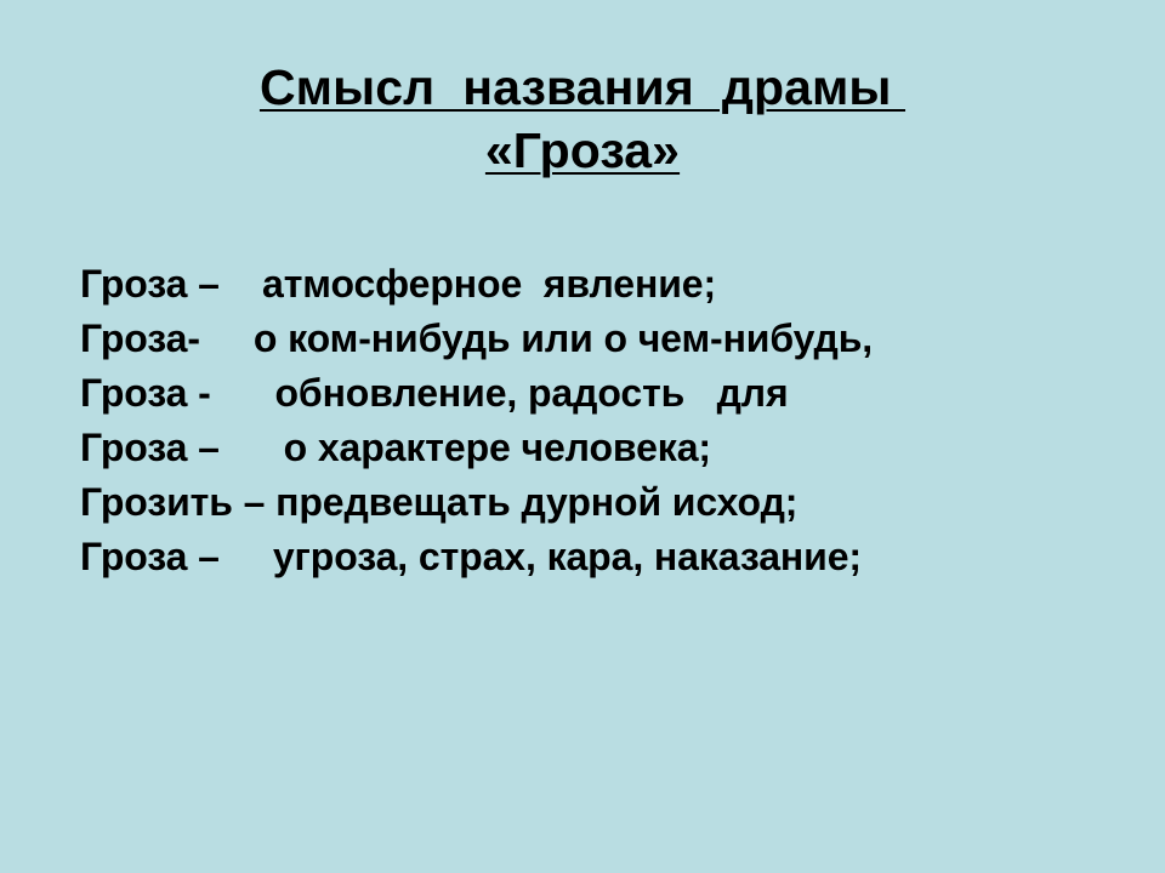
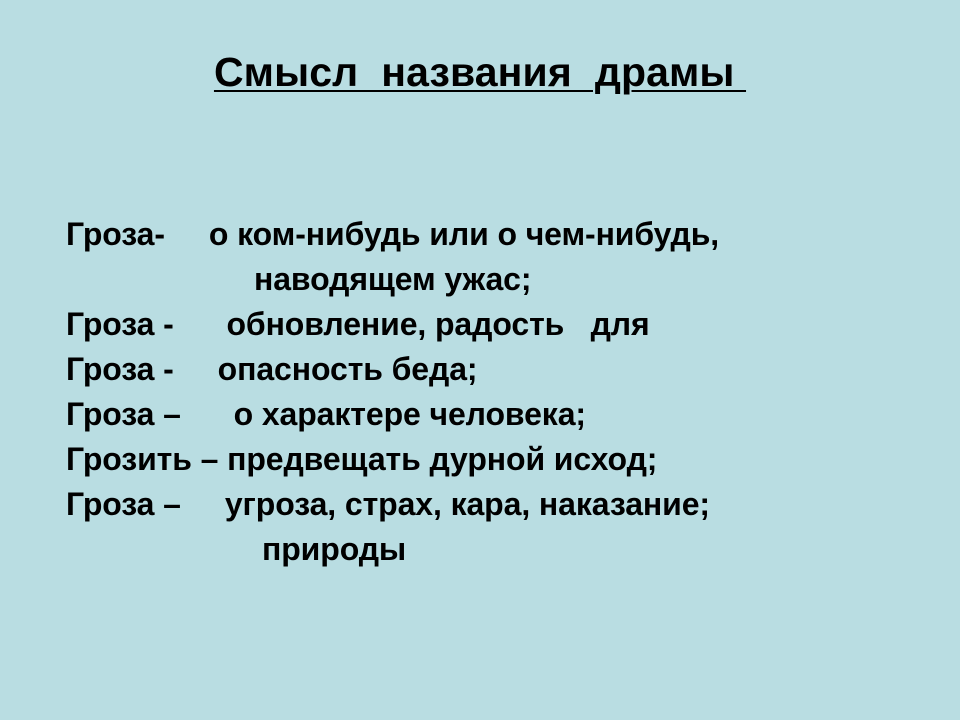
  Смысл названия драмы
- «Гроза»
- Гроза – атмосферное явление;
  Гроза- о ком-нибудь или о чем-нибудь,
+ наводящем ужас;
  Гроза - обновление, радость для
+ Гроза - опасность беда;
  Гроза – о характере человека;
  Грозить – предвещать дурной исход;
  Гроза – угроза, страх, кара, наказание;
+ природы
